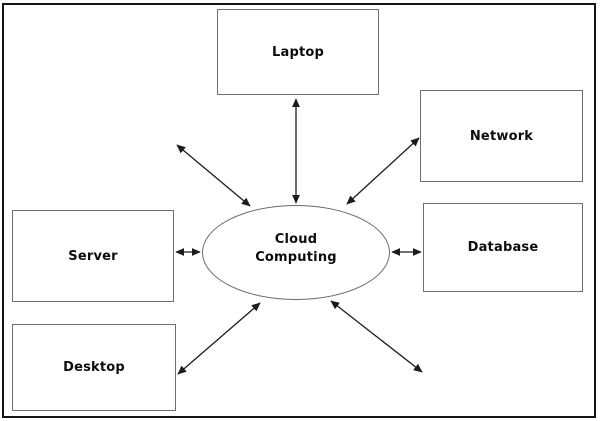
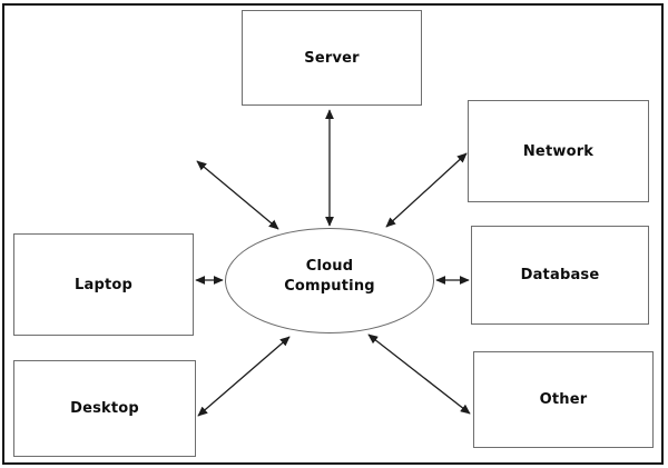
- Laptop
+ Server
  Network
- Server
+ Laptop
  Database
  Desktop
+ Other
  Cloud Computing
